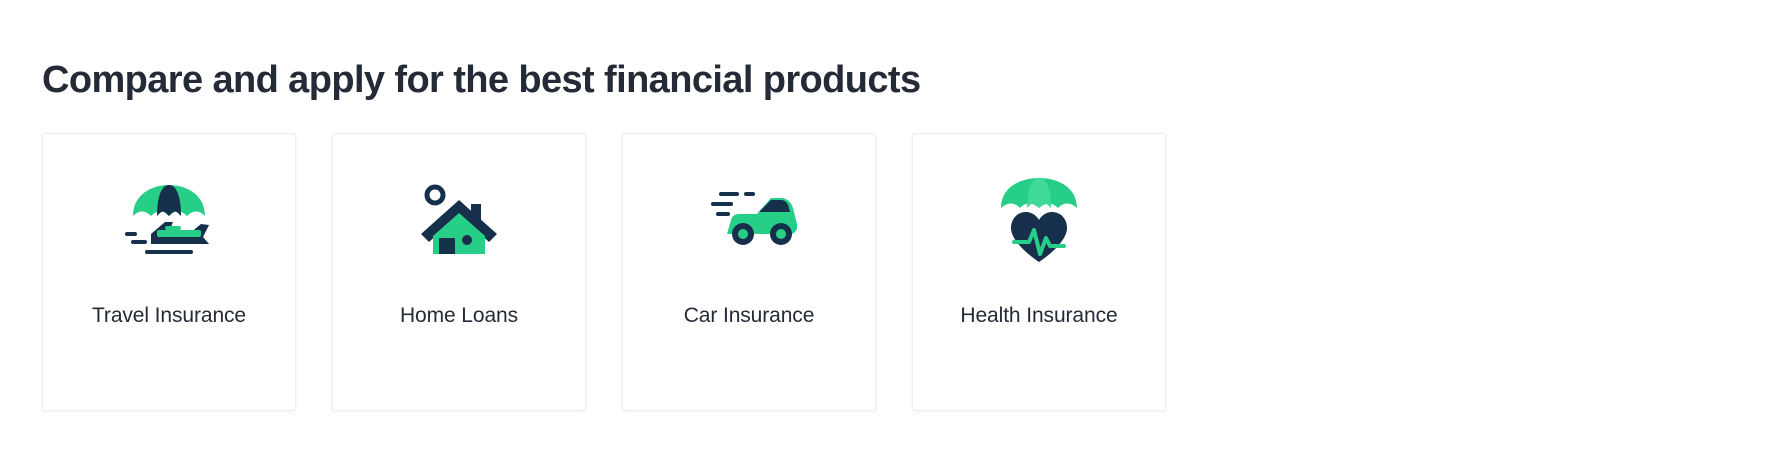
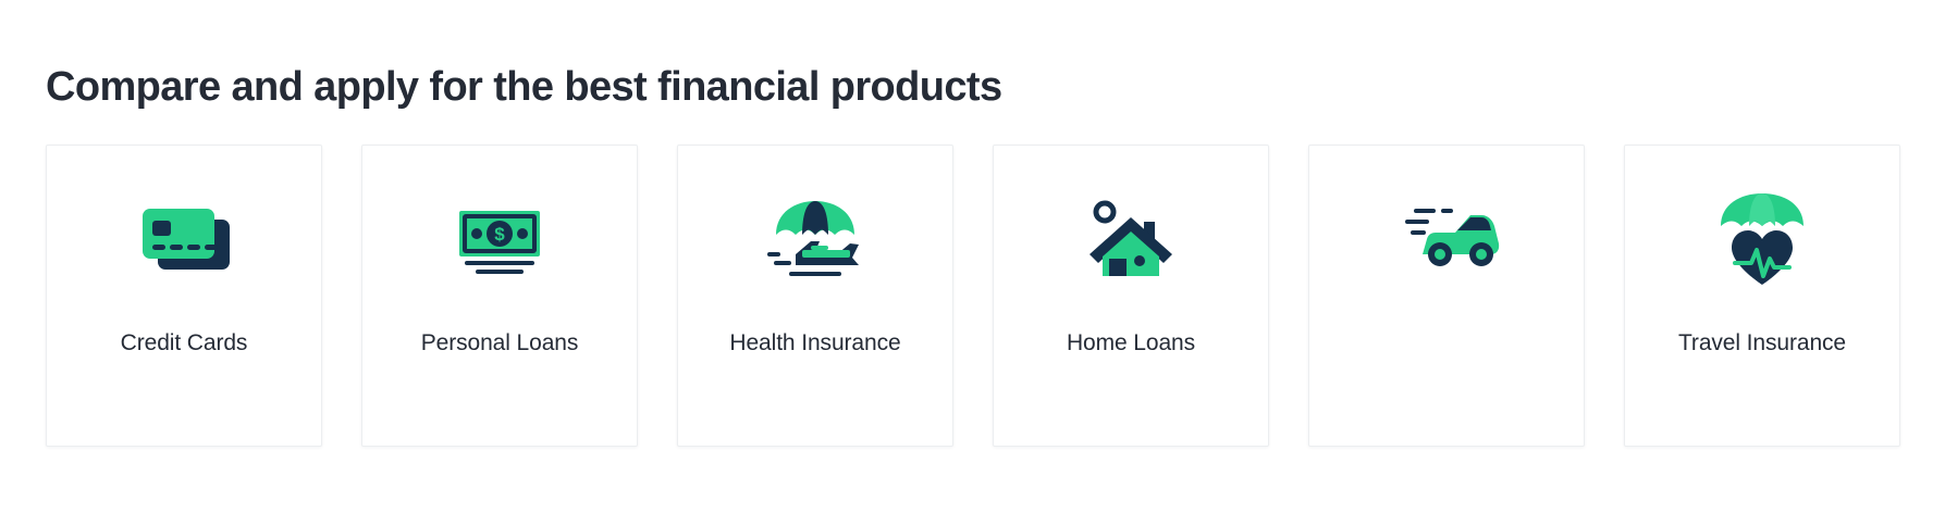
  Compare and apply for the best financial products
+ Credit Cards
+ $
+ Personal Loans
- Travel Insurance
+ Health Insurance
  Home Loans
- Car Insurance
- Health Insurance
+ Travel Insurance
